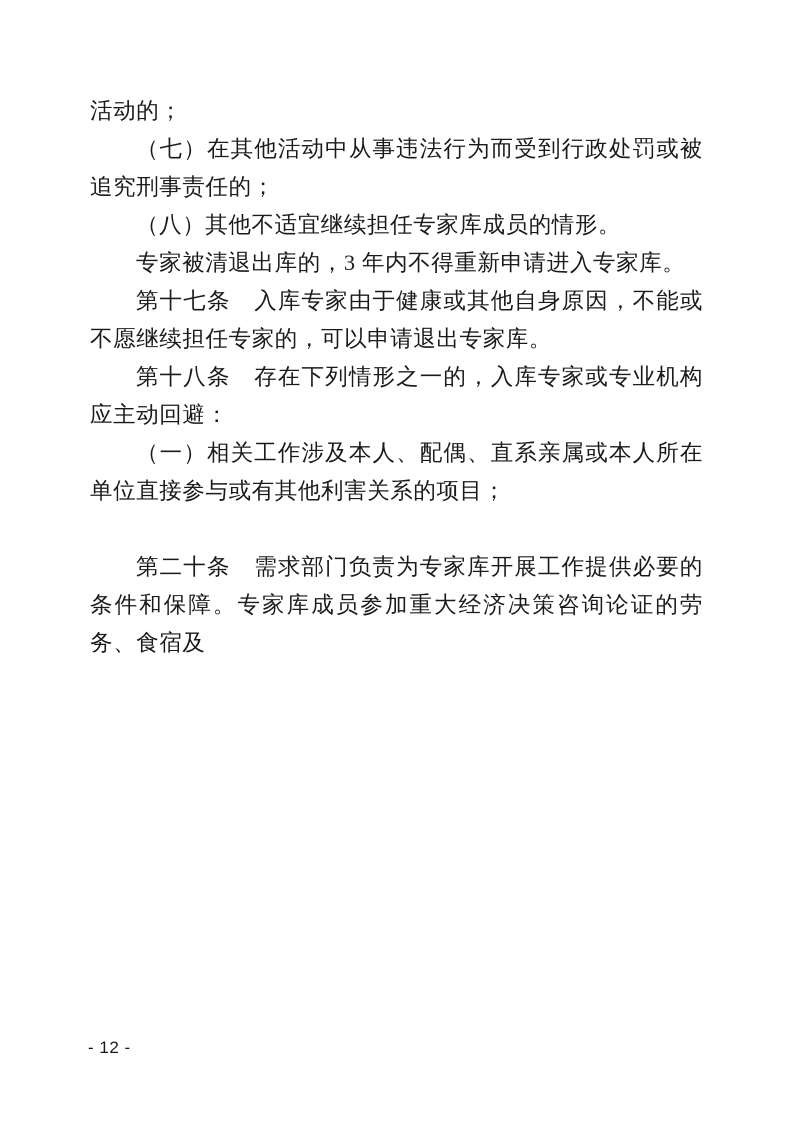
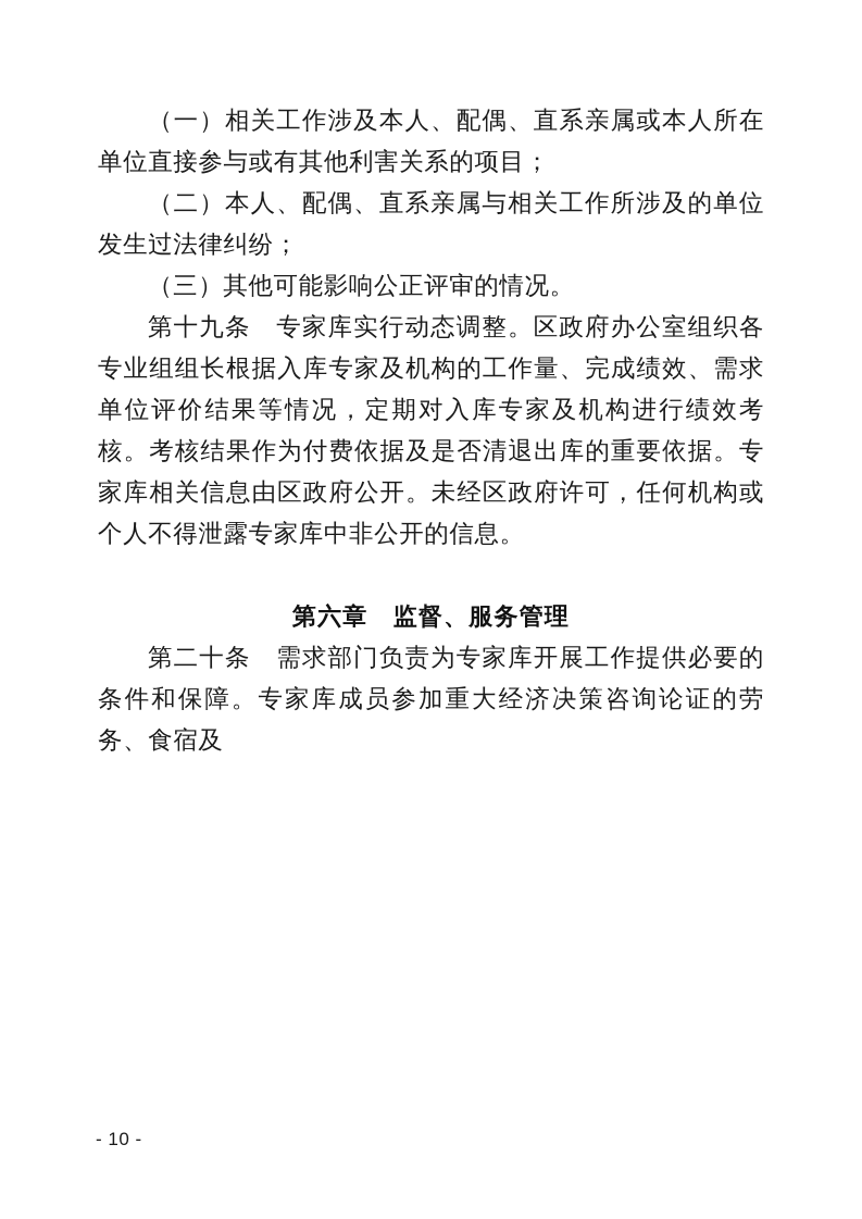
- 活动的；
- （七）在其他活动中从事违法行为而受到行政处罚或被追究刑事责任的；
- （八）其他不适宜继续担任专家库成员的情形。
- 专家被清退出库的，3 年内不得重新申请进入专家库。
- 第十七条 入库专家由于健康或其他自身原因，不能或不愿继续担任专家的，可以申请退出专家库。
- 第十八条 存在下列情形之一的，入库专家或专业机构应主动回避：
  （一）相关工作涉及本人、配偶、直系亲属或本人所在单位直接参与或有其他利害关系的项目；
+ （二）本人、配偶、直系亲属与相关工作所涉及的单位发生过法律纠纷；
+ （三）其他可能影响公正评审的情况。
+ 第十九条 专家库实行动态调整。区政府办公室组织各专业组组长根据入库专家及机构的工作量、完成绩效、需求单位评价结果等情况，定期对入库专家及机构进行绩效考核。考核结果作为付费依据及是否清退出库的重要依据。专家库相关信息由区政府公开。未经区政府许可，任何机构或个人不得泄露专家库中非公开的信息。
+ 第六章 监督、服务管理
  第二十条 需求部门负责为专家库开展工作提供必要的条件和保障。专家库成员参加重大经济决策咨询论证的劳务、食宿及
- - 12 -
+ - 10 -
